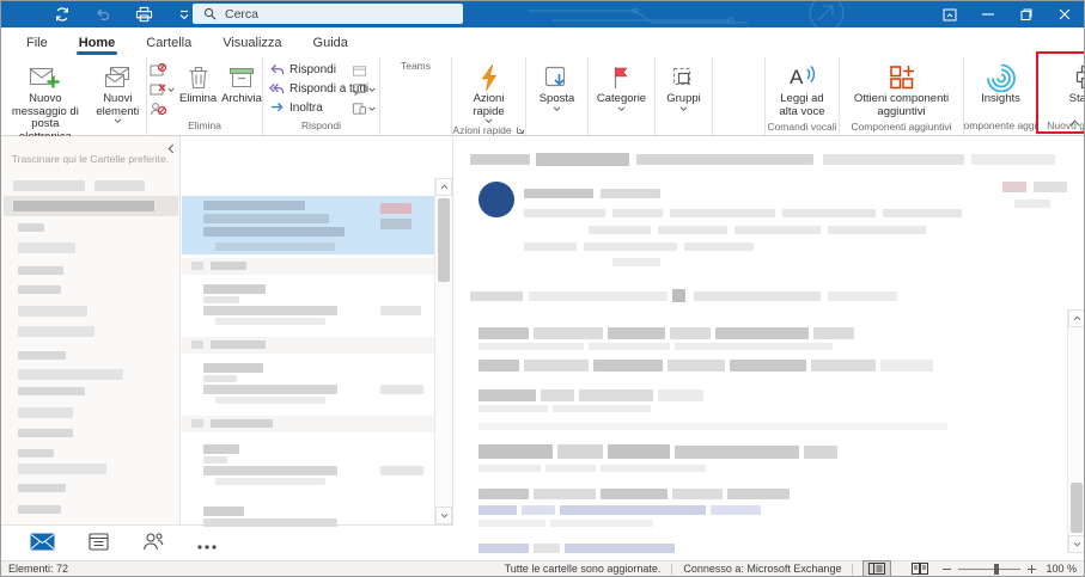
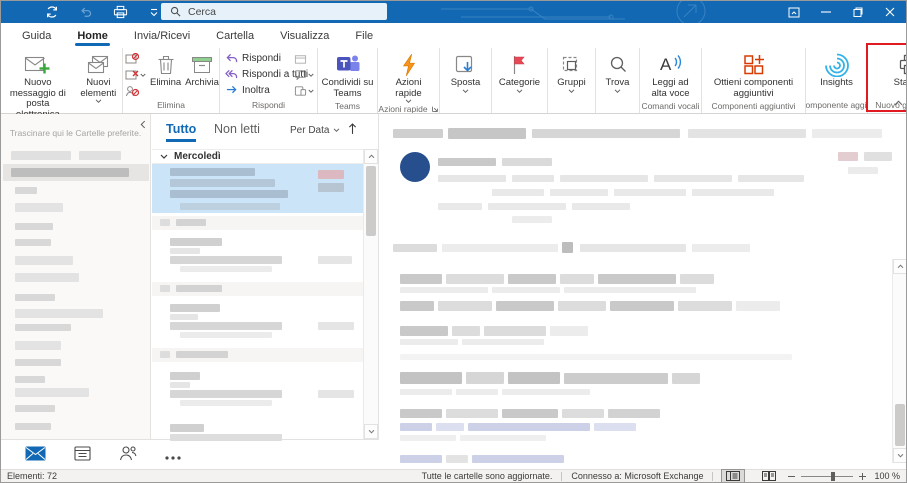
  Cerca
- File
+ Guida
  Home
+ Invia/Ricevi
  Cartella
  Visualizza
- Guida
+ File
  Nuovi elementi
  Elimina
  Archivia
  Elimina
  Rispondi
  Rispondi a tutti
  Inoltra
  Rispondi
+ Condividi su Teams
  Teams
  Azioni rapide
  Azioni rapide
  Sposta
  Categorie
  Gruppi
+ Trova
  A
  Leggi ad alta voce
  Comandi vocali
  Ottieni componenti aggiuntivi
  Componenti aggiuntivi
  Insights
  omponente aggi
  Trascinare qui le Cartelle preferite.
+ Tutto
+ Non letti
+ Per Data
+ Mercoledì
  Elementi: 72
  Tutte le cartelle sono aggiornate.
  Connesso a: Microsoft Exchange
  100 %
